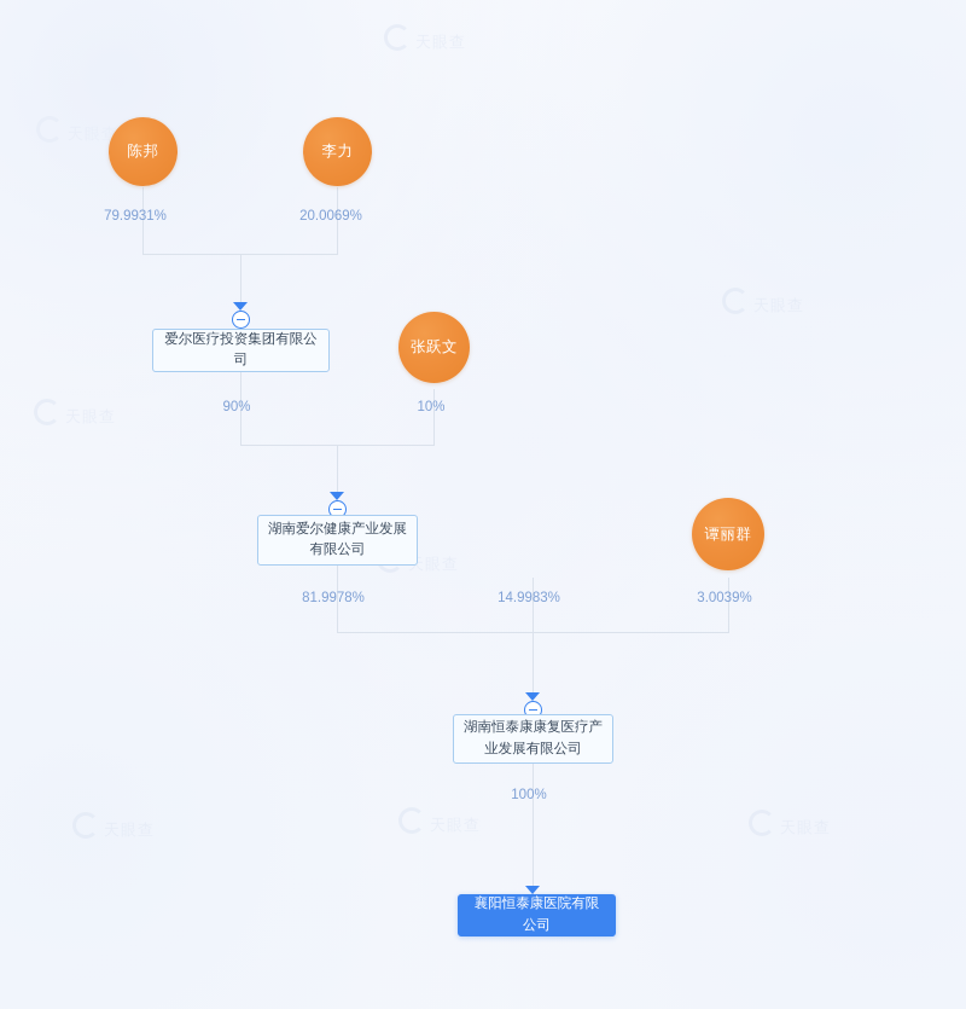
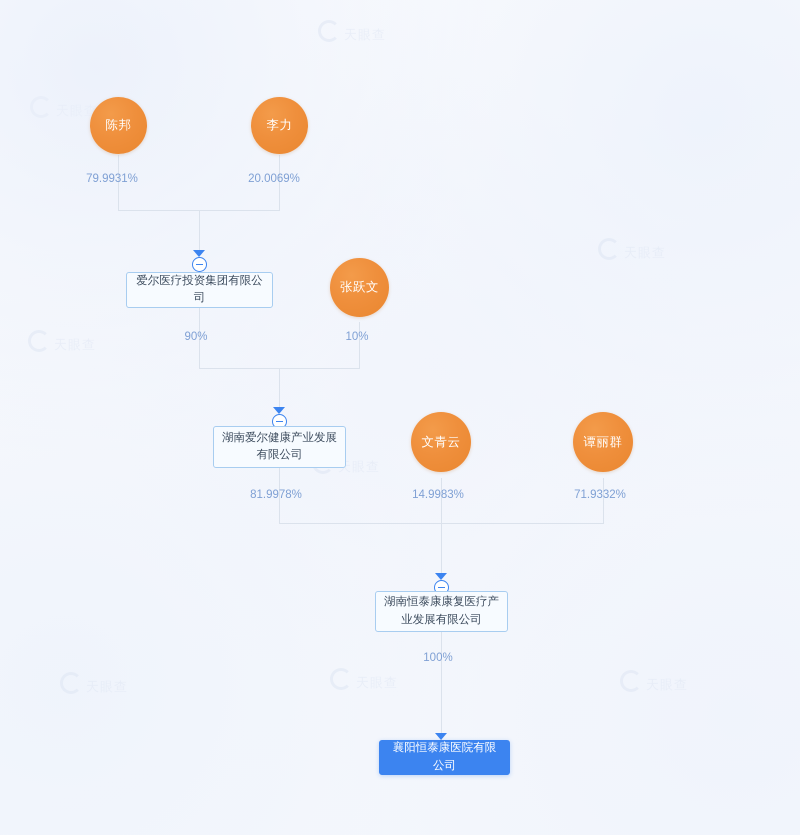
  天眼查
  陈邦
  李力
  张跃文
+ 文青云
  谭丽群
  79.9931%
  20.0069%
  90%
  10%
  81.9978%
  14.9983%
- 3.0039%
+ 71.9332%
  100%
  爱尔医疗投资集团有限公司
  湖南爱尔健康产业发展有限公司
  湖南恒泰康康复医疗产业发展有限公司
  襄阳恒泰康医院有限公司
